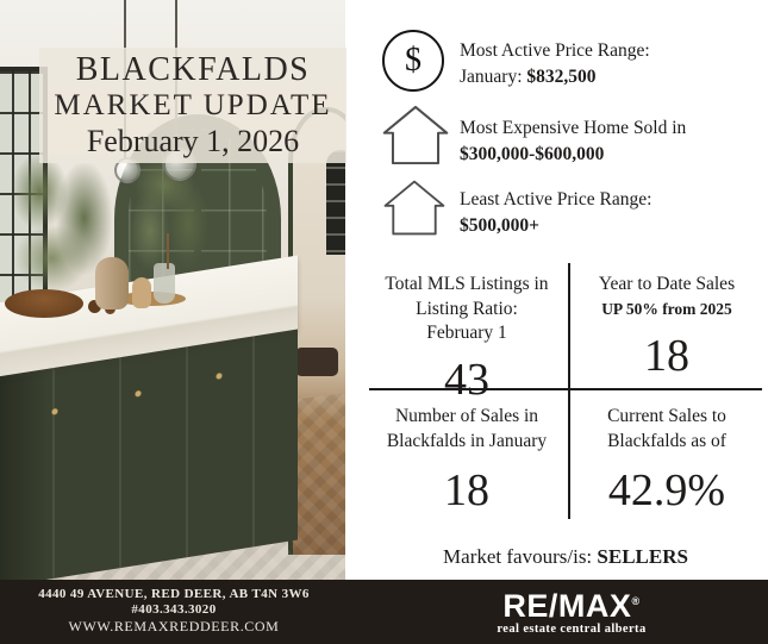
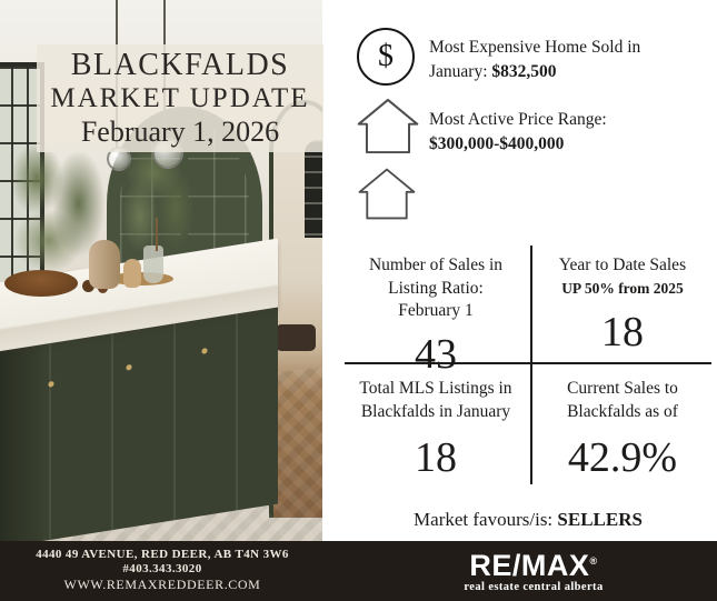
  BLACKFALDS
  MARKET UPDATE
  February 1, 2026
  $
- Most Active Price Range:
+ Most Expensive Home Sold in
  January: $832,500
- Most Expensive Home Sold in
+ Most Active Price Range:
- $300,000-$600,000
+ $300,000-$400,000
- Least Active Price Range:
- $500,000+
- Total MLS Listings in
+ Number of Sales in
  Listing Ratio:
  February 1
  43
  Year to Date Sales
  UP 50% from 2025
  18
- Number of Sales in
+ Total MLS Listings in
  Blackfalds in January
  18
  Current Sales to
  Blackfalds as of
  42.9%
  Market favours/is: SELLERS
  4440 49 AVENUE, RED DEER, AB T4N 3W6
  #403.343.3020
  WWW.REMAXREDDEER.COM
  RE/MAX®
  real estate central alberta
